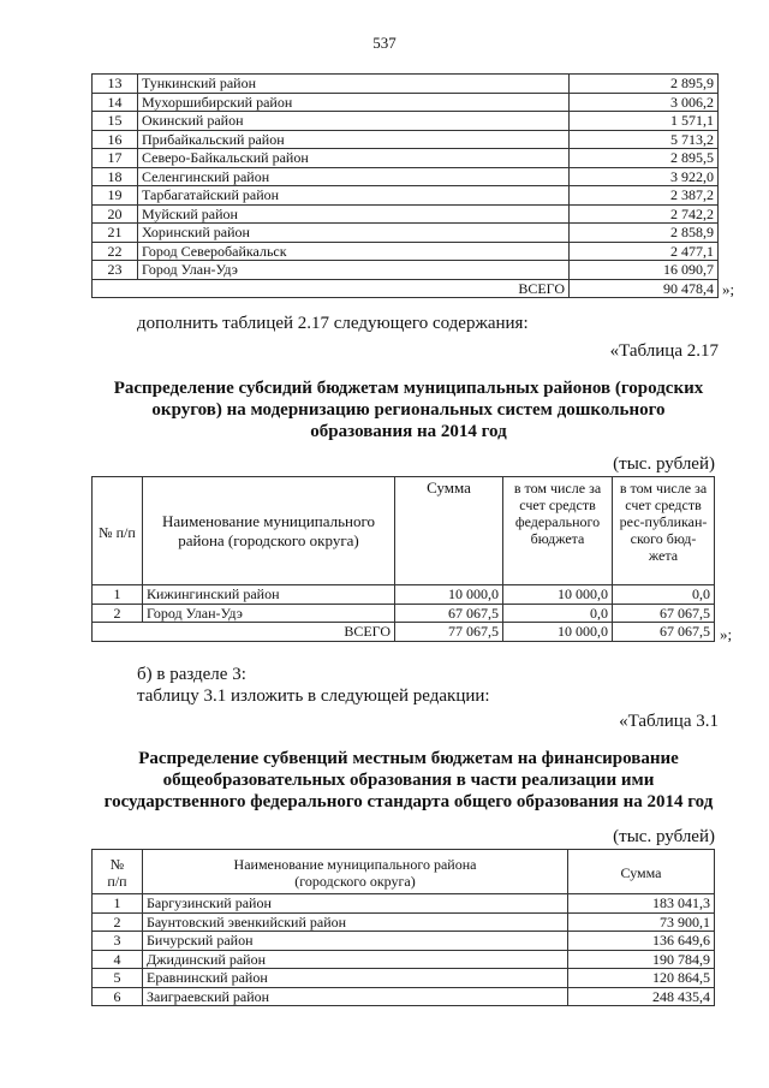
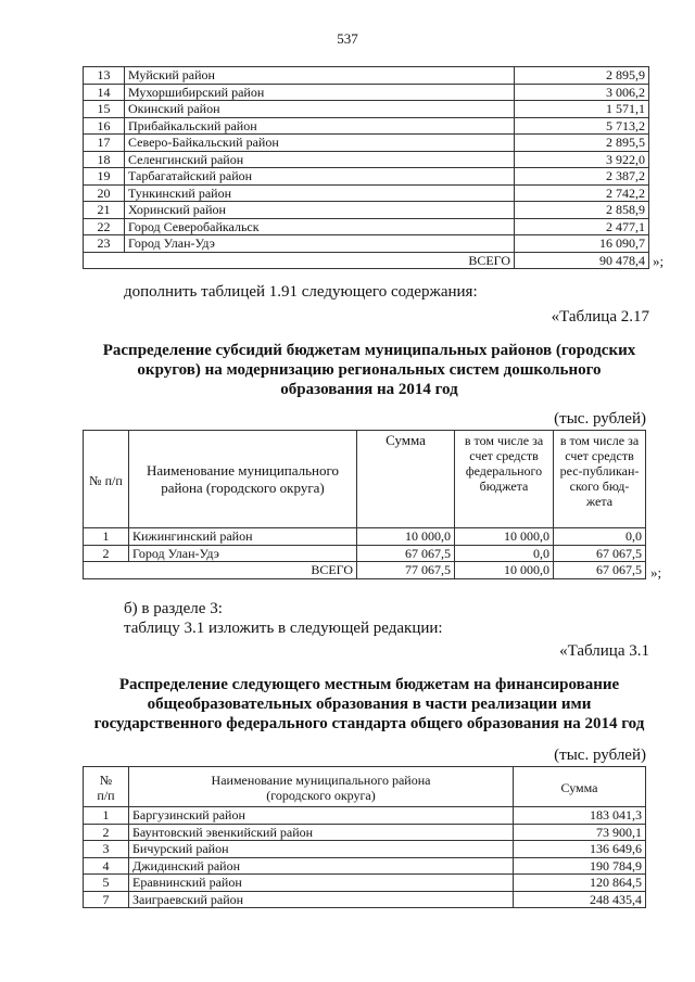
  537
- 13	Тункинский район	2 895,9
+ 13	Муйский район	2 895,9
  14	Мухоршибирский район	3 006,2
  15	Окинский район	1 571,1
  16	Прибайкальский район	5 713,2
  17	Северо-Байкальский район	2 895,5
  18	Селенгинский район	3 922,0
  19	Тарбагатайский район	2 387,2
- 20	Муйский район	2 742,2
+ 20	Тункинский район	2 742,2
  21	Хоринский район	2 858,9
  22	Город Северобайкальск	2 477,1
  23	Город Улан-Удэ	16 090,7
  ВСЕГО	90 478,4
  »;
- дополнить таблицей 2.17 следующего содержания:
+ дополнить таблицей 1.91 следующего содержания:
  «Таблица 2.17
  Распределение субсидий бюджетам муниципальных районов (городских
  округов) на модернизацию региональных систем дошкольного
  образования на 2014 год
  (тыс. рублей)
  № п/п	Наименование муниципального района (городского округа)	Сумма	в том числе за счет средств федерального бюджета	в том числе за счет средств рес-публикан-ского бюд-жета
  1	Кижингинский район	10 000,0	10 000,0	0,0
  2	Город Улан-Удэ	67 067,5	0,0	67 067,5
  ВСЕГО	77 067,5	10 000,0	67 067,5
  »;
  б) в разделе 3:
  таблицу 3.1 изложить в следующей редакции:
  «Таблица 3.1
- Распределение субвенций местным бюджетам на финансирование
+ Распределение следующего местным бюджетам на финансирование
  общеобразовательных образования в части реализации ими
  государственного федерального стандарта общего образования на 2014 год
  (тыс. рублей)
  № п/п	Наименование муниципального района (городского округа)	Сумма
  1	Баргузинский район	183 041,3
  2	Баунтовский эвенкийский район	73 900,1
  3	Бичурский район	136 649,6
  4	Джидинский район	190 784,9
  5	Еравнинский район	120 864,5
- 6	Заиграевский район	248 435,4
+ 7	Заиграевский район	248 435,4
